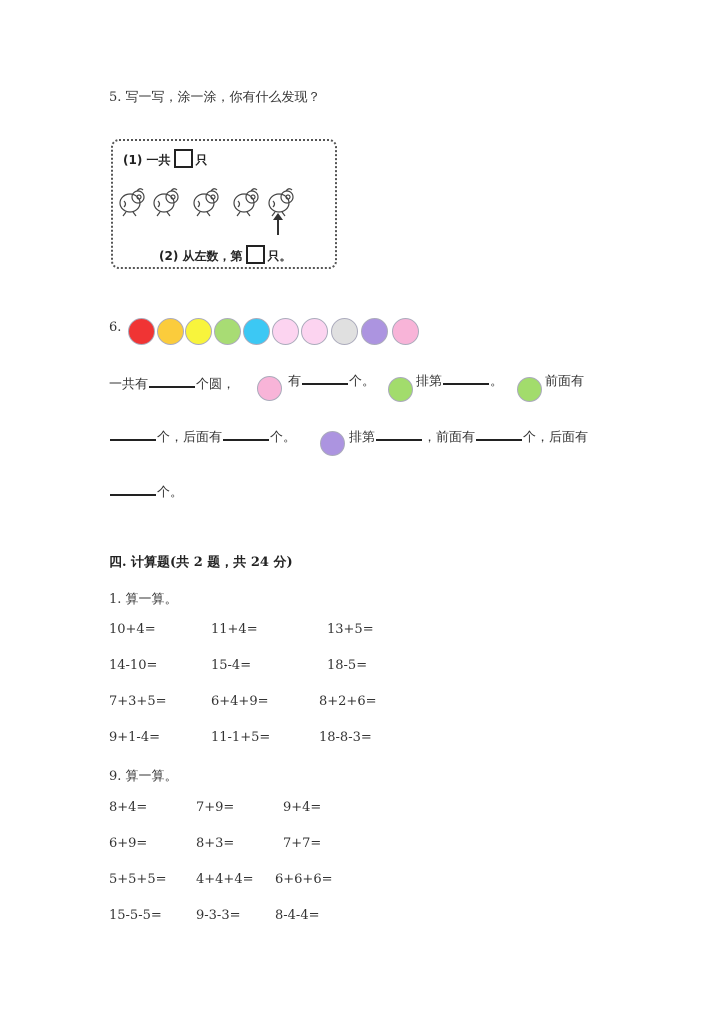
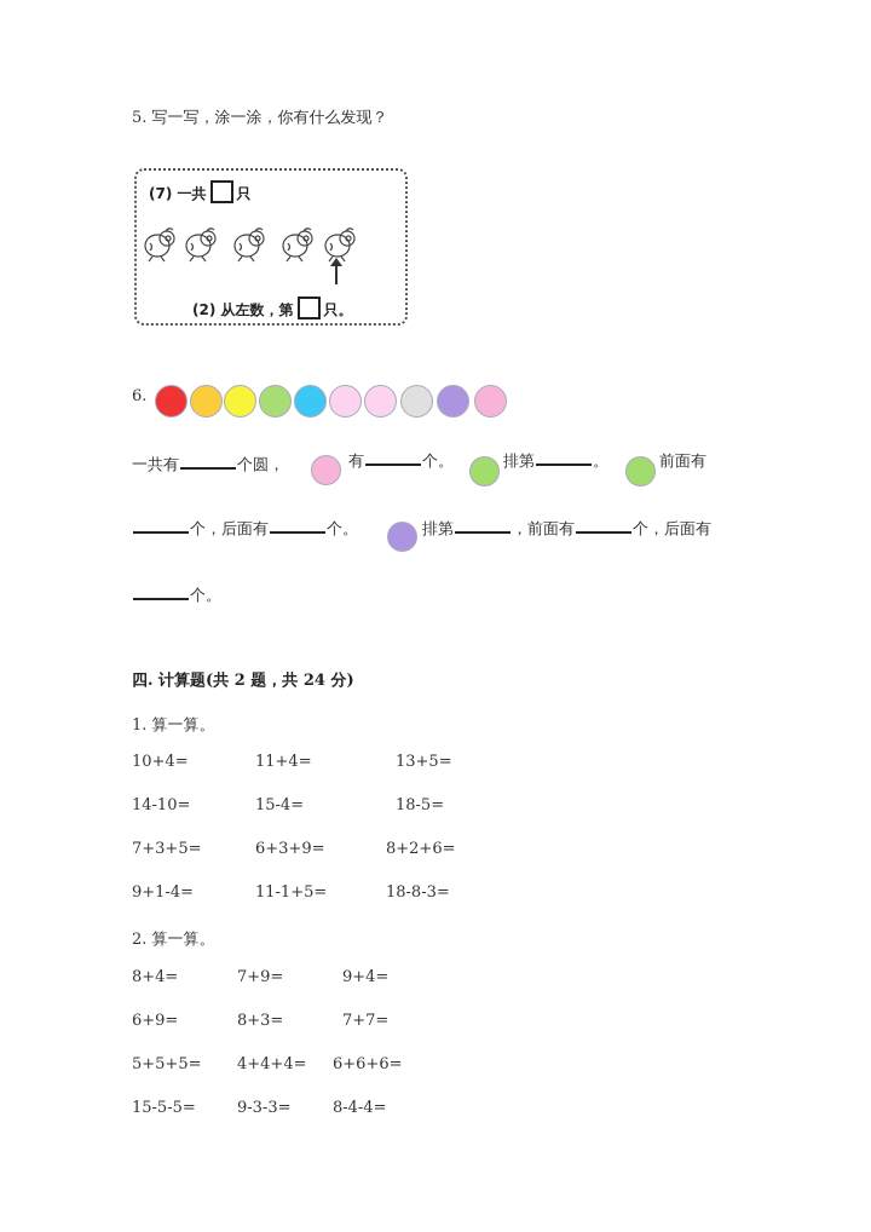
  5. 写一写，涂一涂，你有什么发现？
- (1) 一共 只
+ (7) 一共 只
  (2) 从左数，第 只。
  6.
  一共有 个圆，
  有 个。
  排第 。
  前面有
  个，后面有 个。
  排第 ，前面有 个，后面有
  个。
  四. 计算题(共 2 题，共 24 分)
  1. 算一算。
  10+4=
  11+4=
  13+5=
  14-10=
  15-4=
  18-5=
  7+3+5=
- 6+4+9=
+ 6+3+9=
  8+2+6=
  9+1-4=
  11-1+5=
  18-8-3=
- 9. 算一算。
+ 2. 算一算。
  8+4=
  7+9=
  9+4=
  6+9=
  8+3=
  7+7=
  5+5+5=
  4+4+4=
  6+6+6=
  15-5-5=
  9-3-3=
  8-4-4=
